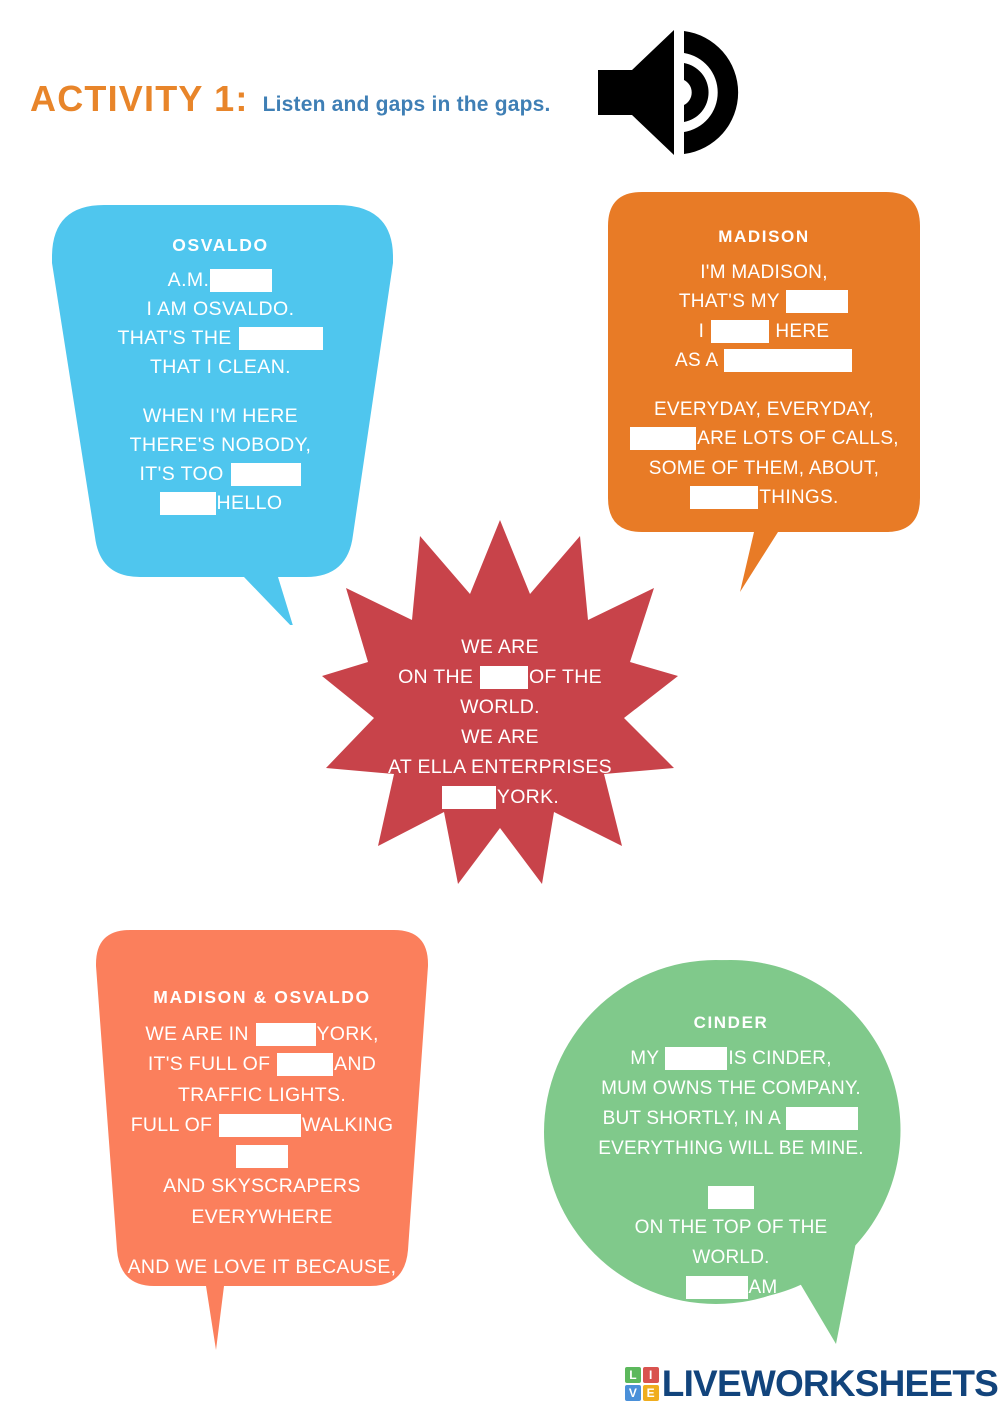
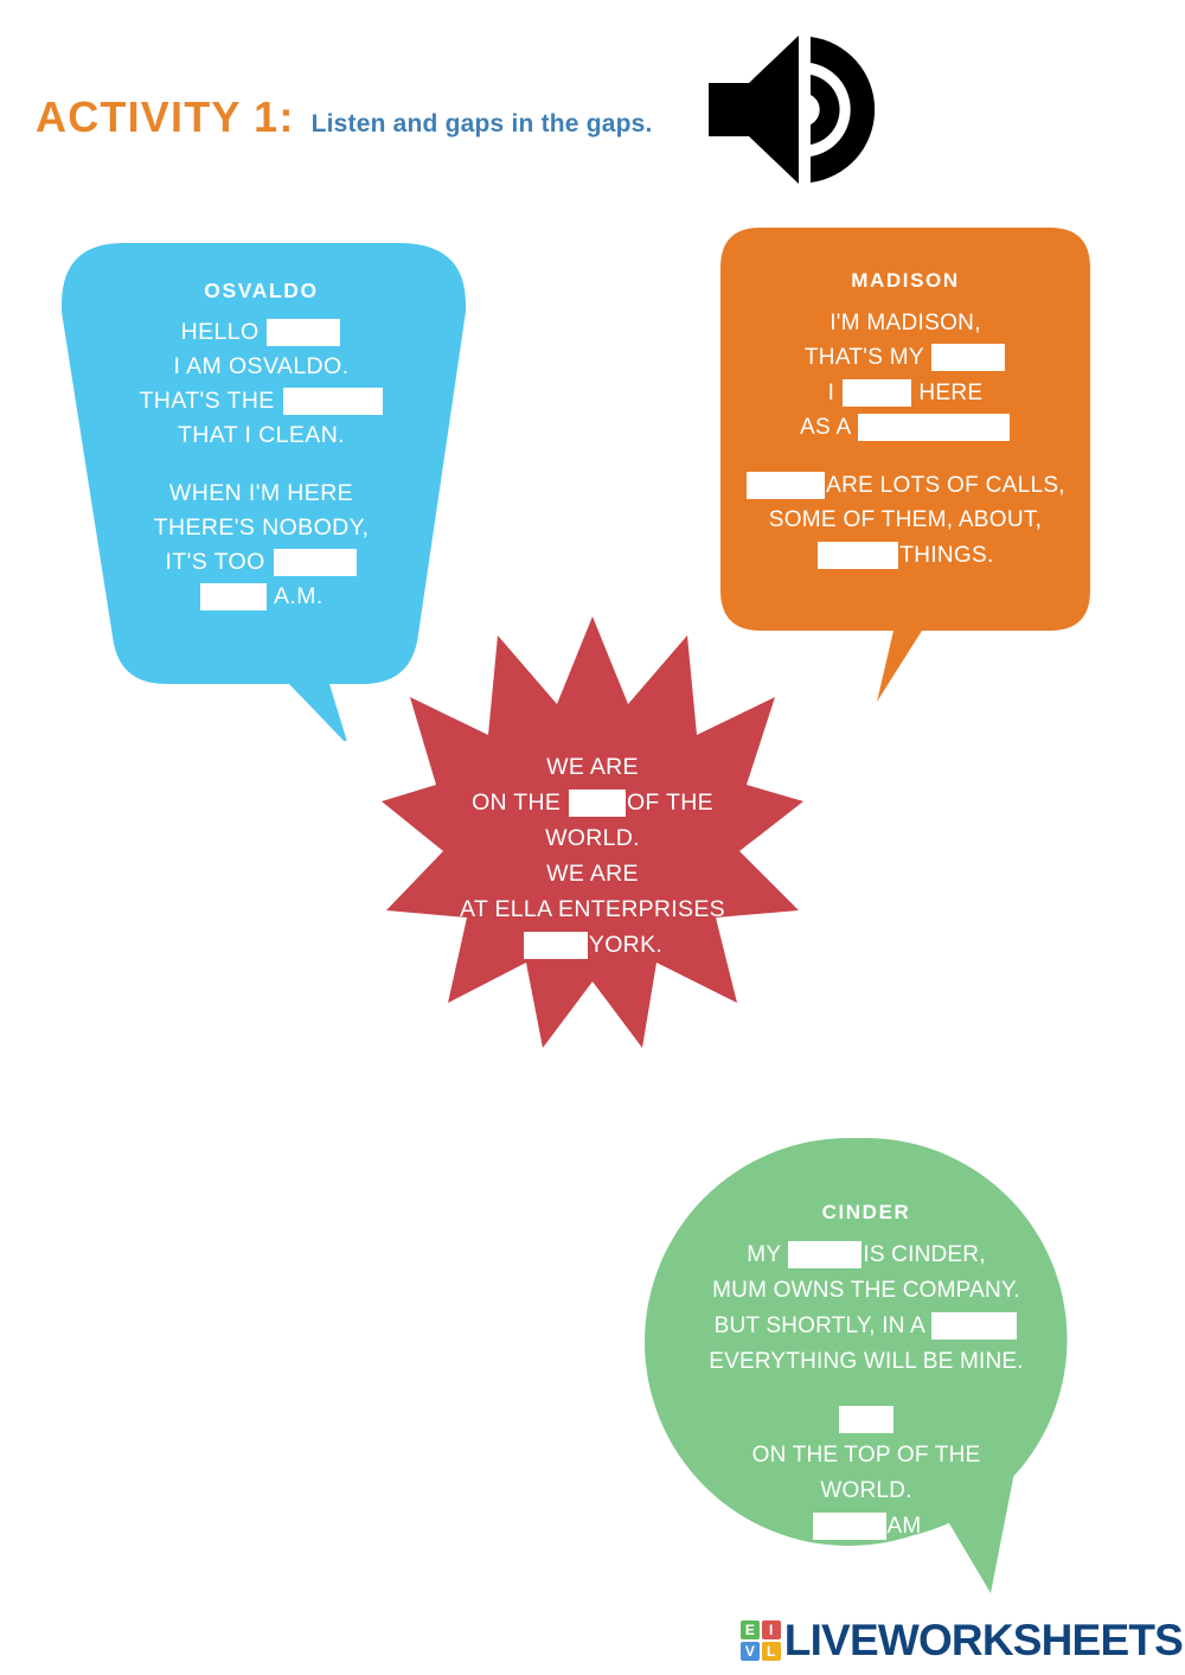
  ACTIVITY 1:
  Listen and gaps in the gaps.
  OSVALDO
- A.M.
+ HELLO
  I AM OSVALDO.
  THAT'S THE
  THAT I CLEAN.
  WHEN I'M HERE
  THERE'S NOBODY,
  IT'S TOO
- HELLO
+ A.M.
  MADISON
  I'M MADISON,
  THAT'S MY
  I HERE
  AS A
- EVERYDAY, EVERYDAY,
  ARE LOTS OF CALLS,
  SOME OF THEM, ABOUT,
  THINGS.
  WE ARE
  ON THE OF THE
  WORLD.
  WE ARE
  AT ELLA ENTERPRISES
  YORK.
- MADISON & OSVALDO
- WE ARE IN YORK,
- IT'S FULL OF AND
- TRAFFIC LIGHTS.
- FULL OF WALKING
- AND SKYSCRAPERS
- EVERYWHERE
- AND WE LOVE IT BECAUSE,
  CINDER
  MY IS CINDER,
  MUM OWNS THE COMPANY.
  BUT SHORTLY, IN A
  EVERYTHING WILL BE MINE.
  ON THE TOP OF THE
  WORLD.
  AM
- L
+ E
  I
  V
- E
+ L
  LIVEWORKSHEETS
